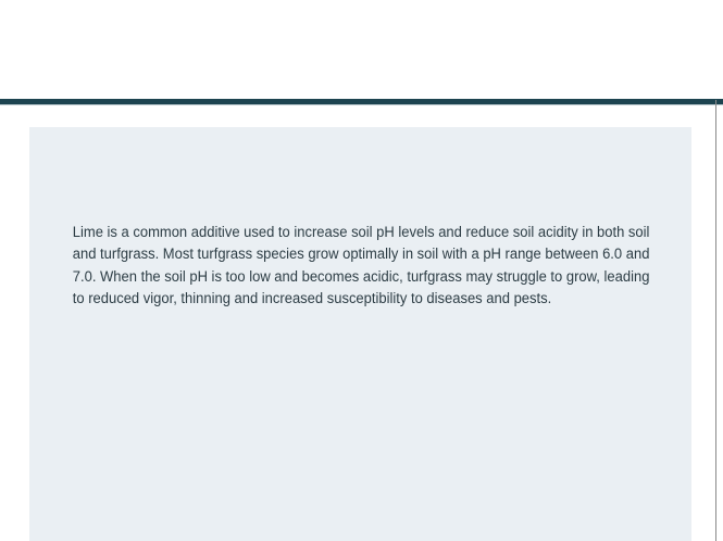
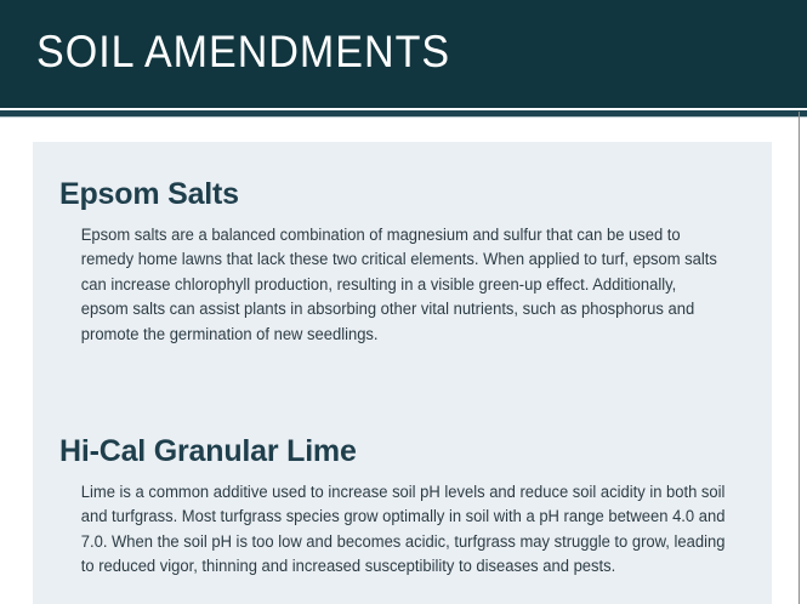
+ SOIL AMENDMENTS
+ Epsom Salts
+ Epsom salts are a balanced combination of magnesium and sulfur that can be used to remedy home lawns that lack these two critical elements. When applied to turf, epsom salts can increase chlorophyll production, resulting in a visible green-up effect. Additionally, epsom salts can assist plants in absorbing other vital nutrients, such as phosphorus and promote the germination of new seedlings.
+ Hi-Cal Granular Lime
- Lime is a common additive used to increase soil pH levels and reduce soil acidity in both soil and turfgrass. Most turfgrass species grow optimally in soil with a pH range between 6.0 and 7.0. When the soil pH is too low and becomes acidic, turfgrass may struggle to grow, leading to reduced vigor, thinning and increased susceptibility to diseases and pests.
+ Lime is a common additive used to increase soil pH levels and reduce soil acidity in both soil and turfgrass. Most turfgrass species grow optimally in soil with a pH range between 4.0 and 7.0. When the soil pH is too low and becomes acidic, turfgrass may struggle to grow, leading to reduced vigor, thinning and increased susceptibility to diseases and pests.
